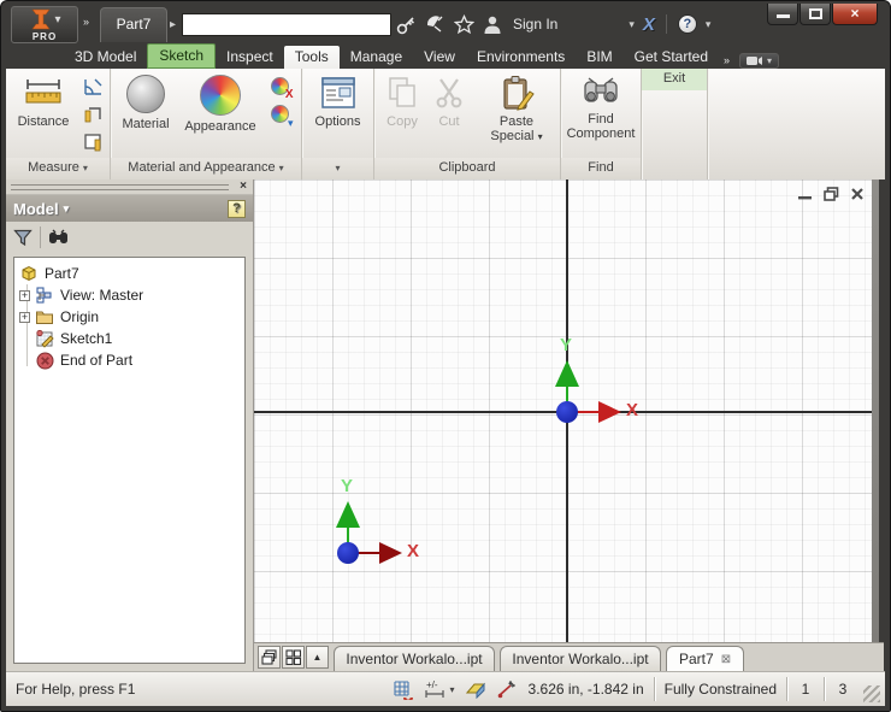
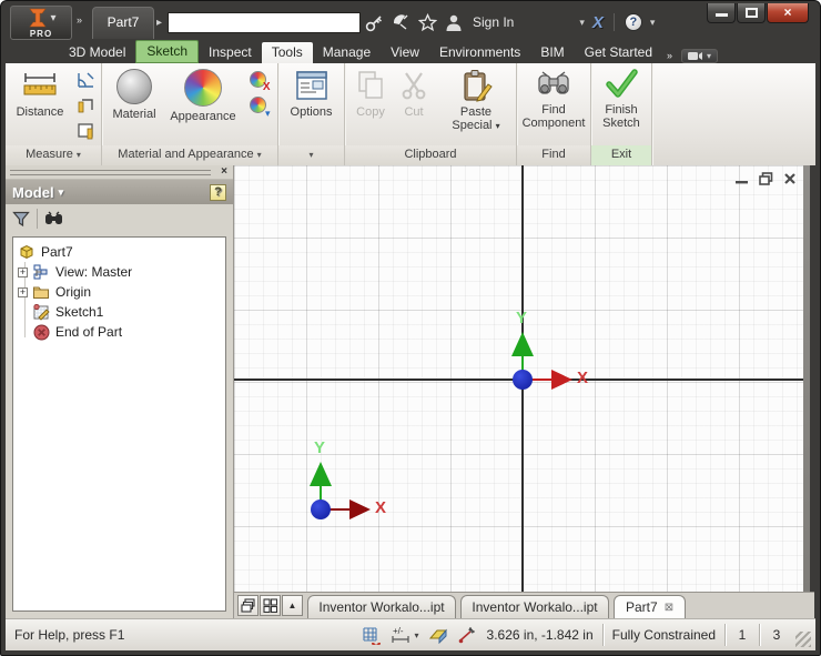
  ▾
  PRO
  »
  Part7
  ▸
  Sign In
  ▾
  X
  ?
  ▾
  ×
  3D Model
  Sketch
  Inspect
  Tools
  Manage
  View
  Environments
  BIM
  Get Started
  »
  ▾
  Distance
  Measure ▾
  Material
  Appearance
  X
  ▾
  Material and Appearance ▾
  Options
  ▾
  Copy
  Cut
  Paste Special ▾
  Clipboard
  Find Component
  Find
+ Finish Sketch
  Exit
  ×
  Model
  ▾
  ?
  Part7
  +
  View: Master
  +
  Origin
  Sketch1
  End of Part
  Y
  X
  Y
  X
  ▲
  Inventor Workalo...ipt
  Inventor Workalo...ipt
  Part7
  ⊠
  For Help, press F1
  +/-
  ▾
  3.626 in, -1.842 in
  Fully Constrained
  1
  3
